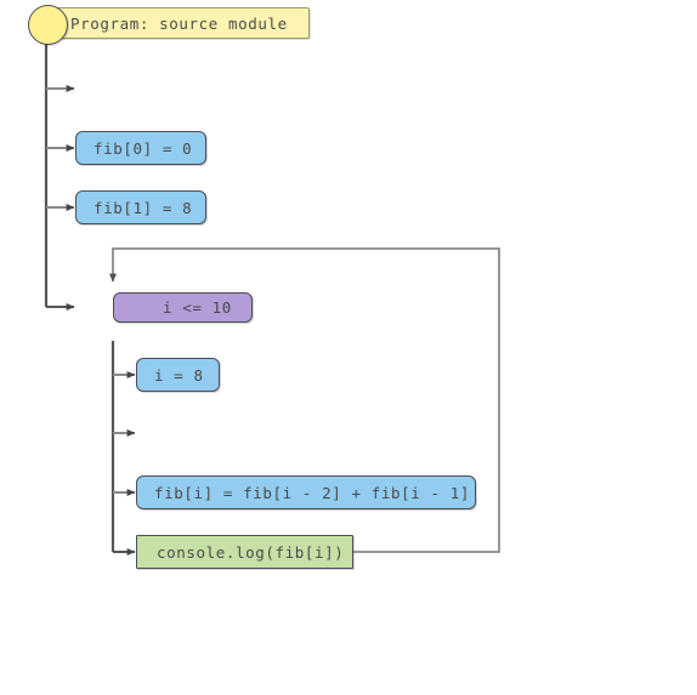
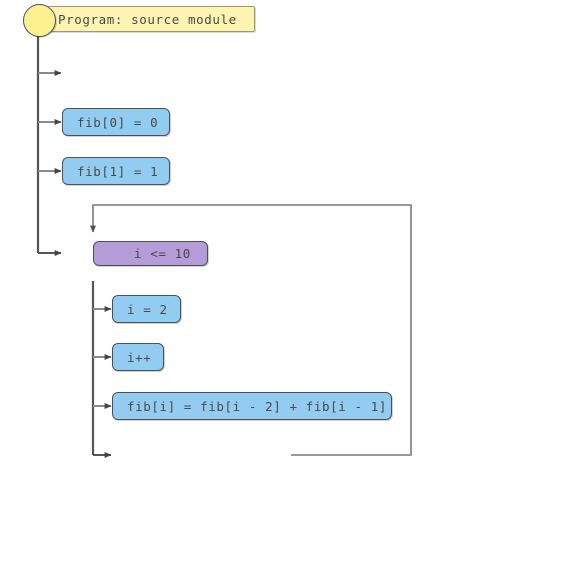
  Program: source module
  fib[0] = 0
- fib[1] = 8
+ fib[1] = 1
  i <= 10
- i = 8
+ i = 2
+ i++
  fib[i] = fib[i - 2] + fib[i - 1]
- console.log(fib[i])
